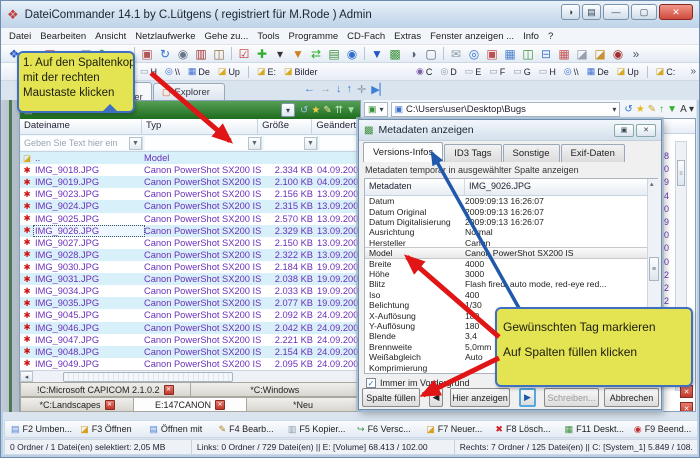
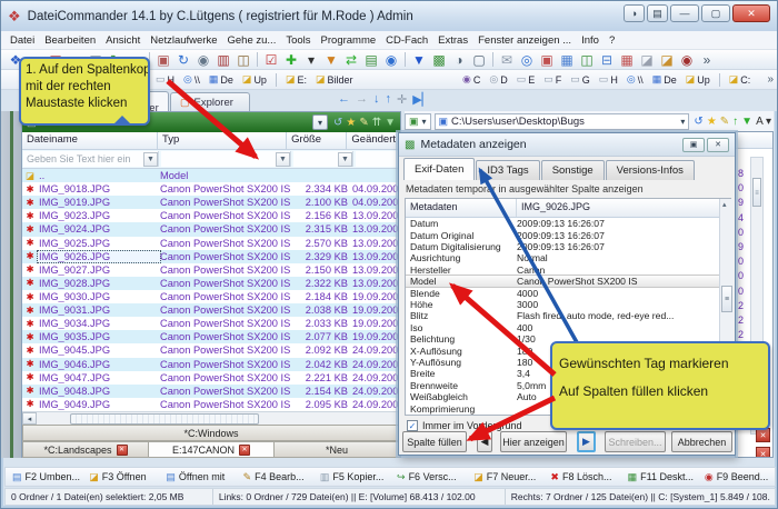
  ❖
  DateiCommander 14.1 by C.Lütgens ( registriert für M.Rode ) Admin
  ◑
  ▤
  —
  ▢
  ✕
  Datei
  Bearbeiten
  Ansicht
  Netzlaufwerke
  Gehe zu...
  Tools
  Programme
  CD-Fach
  Extras
  Fenster anzeigen ...
  Info
  ?
  ❖
  ▣
  ↻
  ◉
  ▥
  ◫
  ☑
  ✚
  ▾
  ▼
  ⇄
  ▤
  ◉
  ▼
  ▩
  ◑
  ▢
  ✉
  ◎
  ▣
  ▦
  ◫
  ⊟
  ▦
  ◪
  ◪
  ◉
  »
  ▭
  H
  ◎
  \\
  ▦
  De
  ◪
  Up
  ◪
  E:
  ◪
  Bilder
  ◉
  C
  ◎
  D
  ▭
  E
  ▭
  F
  ▭
  G
  ▭
  H
  ◎
  \\
  ▦
  De
  ◪
  Up
  ◪
  C:
  »
  ▢
  Explorer
  ←
  →
  ↓
  ↑
  ✛
  ▶▏
  ▾
  ↺
  ★
  ✎
  ⇈
  ▼
  Dateiname
  Typ
  Größe
  Geändert
  Geben Sie Text hier ein
  ◪
  ..
  Model
  ✱
  IMG_9018.JPG
  Canon PowerShot SX200 IS
  2.334 KB
  04.09.200
  ✱
  IMG_9019.JPG
  Canon PowerShot SX200 IS
  2.100 KB
  04.09.200
  ✱
  IMG_9023.JPG
  Canon PowerShot SX200 IS
  2.156 KB
  13.09.200
  ✱
  IMG_9024.JPG
  Canon PowerShot SX200 IS
  2.315 KB
  13.09.200
  ✱
  IMG_9025.JPG
  Canon PowerShot SX200 IS
  2.570 KB
  13.09.200
  ✱
  IMG_9026.JPG
  Canon PowerShot SX200 IS
  2.329 KB
  13.09.200
  ✱
  IMG_9027.JPG
  Canon PowerShot SX200 IS
  2.150 KB
  13.09.200
  ✱
  IMG_9028.JPG
  Canon PowerShot SX200 IS
  2.322 KB
  13.09.200
  ✱
  IMG_9030.JPG
  Canon PowerShot SX200 IS
  2.184 KB
  19.09.200
  ✱
  IMG_9031.JPG
  Canon PowerShot SX200 IS
  2.038 KB
  19.09.200
  ✱
  IMG_9034.JPG
  Canon PowerShot SX200 IS
  2.033 KB
  19.09.200
  ✱
  IMG_9035.JPG
  Canon PowerShot SX200 IS
  2.077 KB
  19.09.200
  ✱
  IMG_9045.JPG
  Canon PowerShot SX200 IS
  2.092 KB
  24.09.200
  ✱
  IMG_9046.JPG
  Canon PowerShot SX200 IS
  2.042 KB
  24.09.200
  ✱
  IMG_9047.JPG
  Canon PowerShot SX200 IS
  2.221 KB
  24.09.200
  ✱
  IMG_9048.JPG
  Canon PowerShot SX200 IS
  2.154 KB
  24.09.200
  ✱
  IMG_9049.JPG
  Canon PowerShot SX200 IS
  2.095 KB
  24.09.200
- !C:Microsoft CAPICOM 2.1.0.2
  *C:Windows
  *C:Landscapes
  E:147CANON
  *Neu
  ▣
  ▾
  ▣
  C:\Users\user\Desktop\Bugs
  ▾
  ↺
  ★
  ✎
  ↑
  ▼
  A ▾
  8
  0
  9
  4
  0
  9
  0
  0
  0
  2
  2
  2
  ▩
  Metadaten anzeigen
- Versions-Infos
+ Exif-Daten
  ID3 Tags
  Sonstige
- Exif-Daten
+ Versions-Infos
  Metadaten temporr in ausgewählter Spalte anzeigen
  Metadaten
  IMG_9026.JPG
  Datum
  2009:09:13 16:26:07
  Datum Original
  2009:09:13 16:26:07
  Datum Digitalisierung
  209:09:13 16:26:07
  Ausrichtung
  Nomal
  Hersteller
  Cann
  Model
  Cano PowerShot SX200 IS
- Breite
+ Blende
  4000
  Höhe
  3000
  Blitz
  Flash fired auto mode, red-eye red...
  Iso
  400
  Belichtung
  1/30
  X-Auflösung
  Y-Auflösung
  180
- Blende
+ Breite
  3,4
  Brennweite
  5,0mm
  Weißabgleich
  Auto
  Komprimierung
  ✓
  Immer im Vordeund
  Spalte füllen
  ◀
  Hier anzeigen
  ▶
  Schreiben...
  Abbrechen
  ▤
  F2 Umben...
  ◪
  F3 Öffnen
  ▤
  Öffnen mit
  ✎
  F4 Bearb...
  ▥
  F5 Kopier...
  ↪
  F6 Versc...
  ◪
  F7 Neuer...
  ✖
  F8 Lösch...
  ▦
  F11 Deskt...
  ◉
  F9 Beend...
  0 Ordner / 1 Datei(en) selektiert: 2,05 MB
  Links: 0 Ordner / 729 Datei(en) || E: [Volume] 68.413 / 102.00
  Rechts: 7 Ordner / 125 Datei(en) || C: [System_1] 5.849 / 108.
  1. Auf den Spaltenko
  mit der rechten
  Maustaste klicken
  Gewünschten Tag markieren
  Auf Spalten füllen klicken
